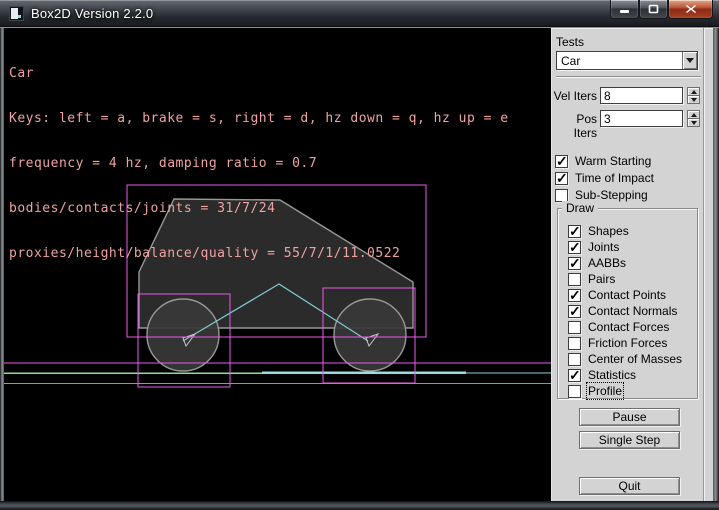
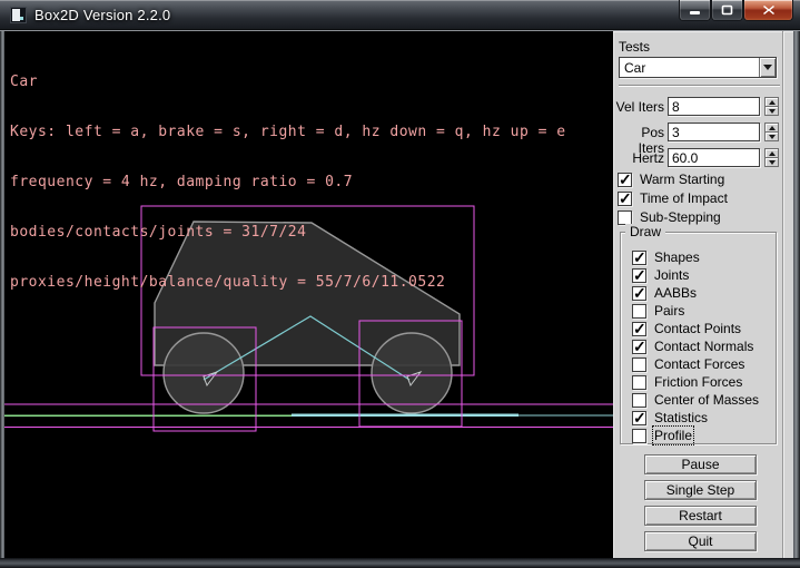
  Box2D Version 2.2.0
  Car
  Keys: left = a, brake = s, right = d, hz down = q, hz up = e
  frequency = 4 hz, damping ratio = 0.7
  bodies/contacts/joints = 31/7/24
- proxies/height/balance/quality = 55/7/1/11.0522
+ proxies/height/balance/quality = 55/7/6/11.0522
  Tests
  Car
  Vel Iters
  8
  Pos Iters
  3
+ Hertz
+ 60.0
  Warm Starting
  Time of Impact
  Sub-Stepping
  Draw
  Shapes
  Joints
  AABBs
  Pairs
  Contact Points
  Contact Normals
  Contact Forces
  Friction Forces
  Center of Masses
  Statistics
  Profile
  Pause
  Single Step
+ Restart
  Quit
